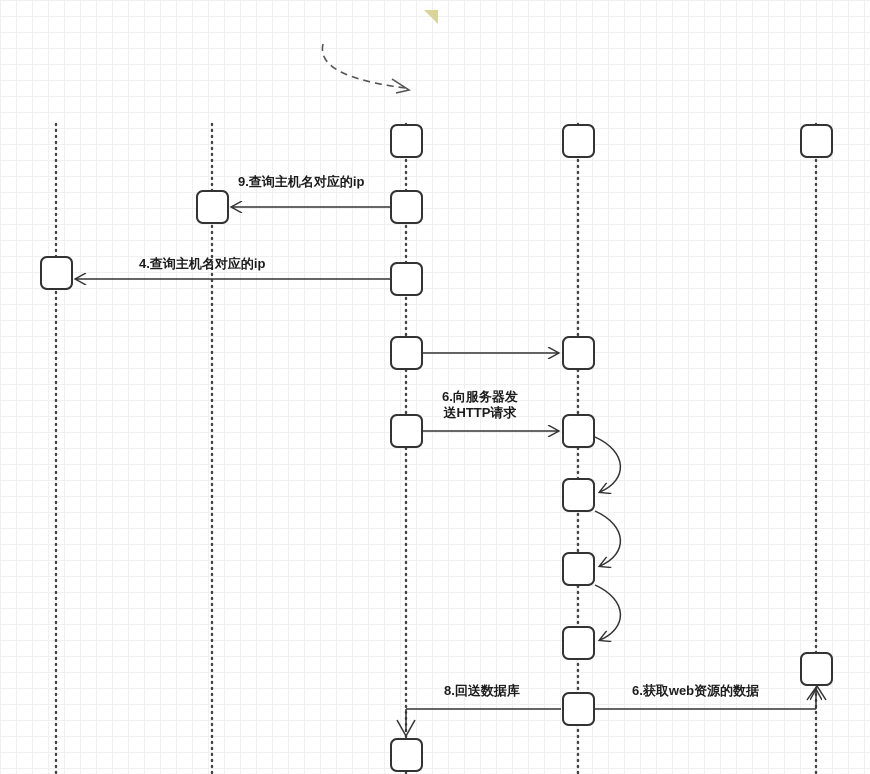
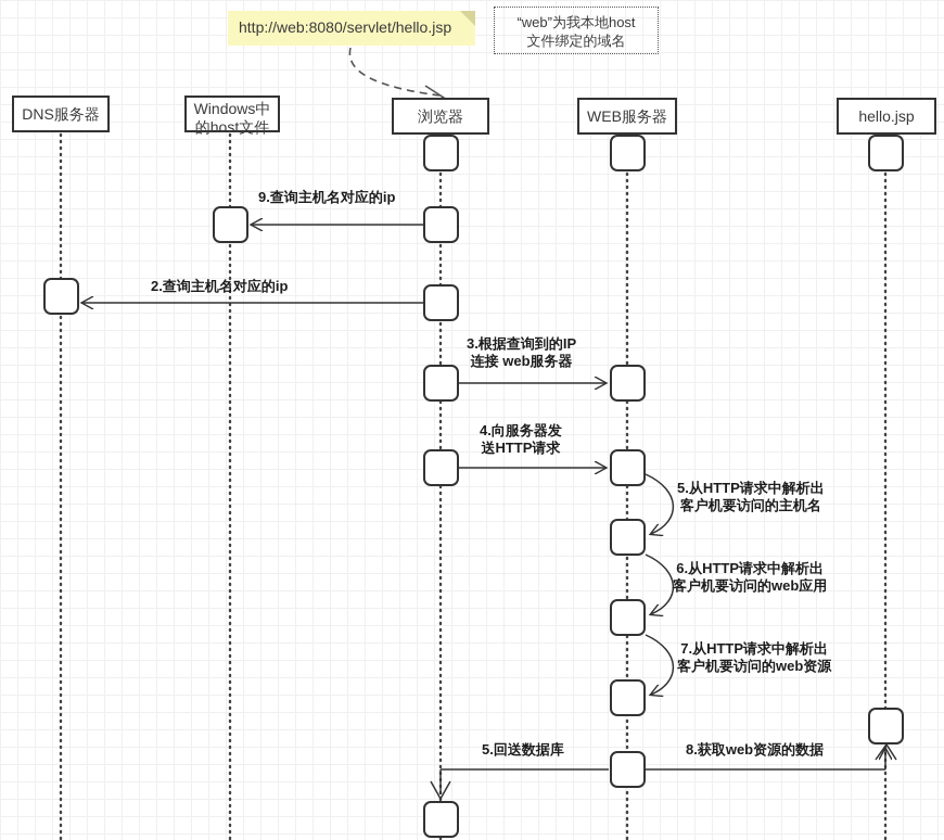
+ http://web:8080/servlet/hello.jsp
+ “web”为我本地host
+ 文件绑定的域名
+ DNS服务器
+ Windows中
+ 的host文件
+ 浏览器
+ WEB服务器
+ hello.jsp
  9.查询主机名对应的ip
- 4.查询主机名对应的ip
+ 2.查询主机名对应的ip
+ 3.根据查询到的IP
+ 连接 web服务器
- 6.向服务器发
+ 4.向服务器发
  送HTTP请求
+ 5.从HTTP请求中解析出
+ 客户机要访问的主机名
+ 6.从HTTP请求中解析出
+ 客户机要访问的web应用
+ 7.从HTTP请求中解析出
+ 客户机要访问的web资源
- 8.回送数据库
+ 5.回送数据库
- 6.获取web资源的数据
+ 8.获取web资源的数据
